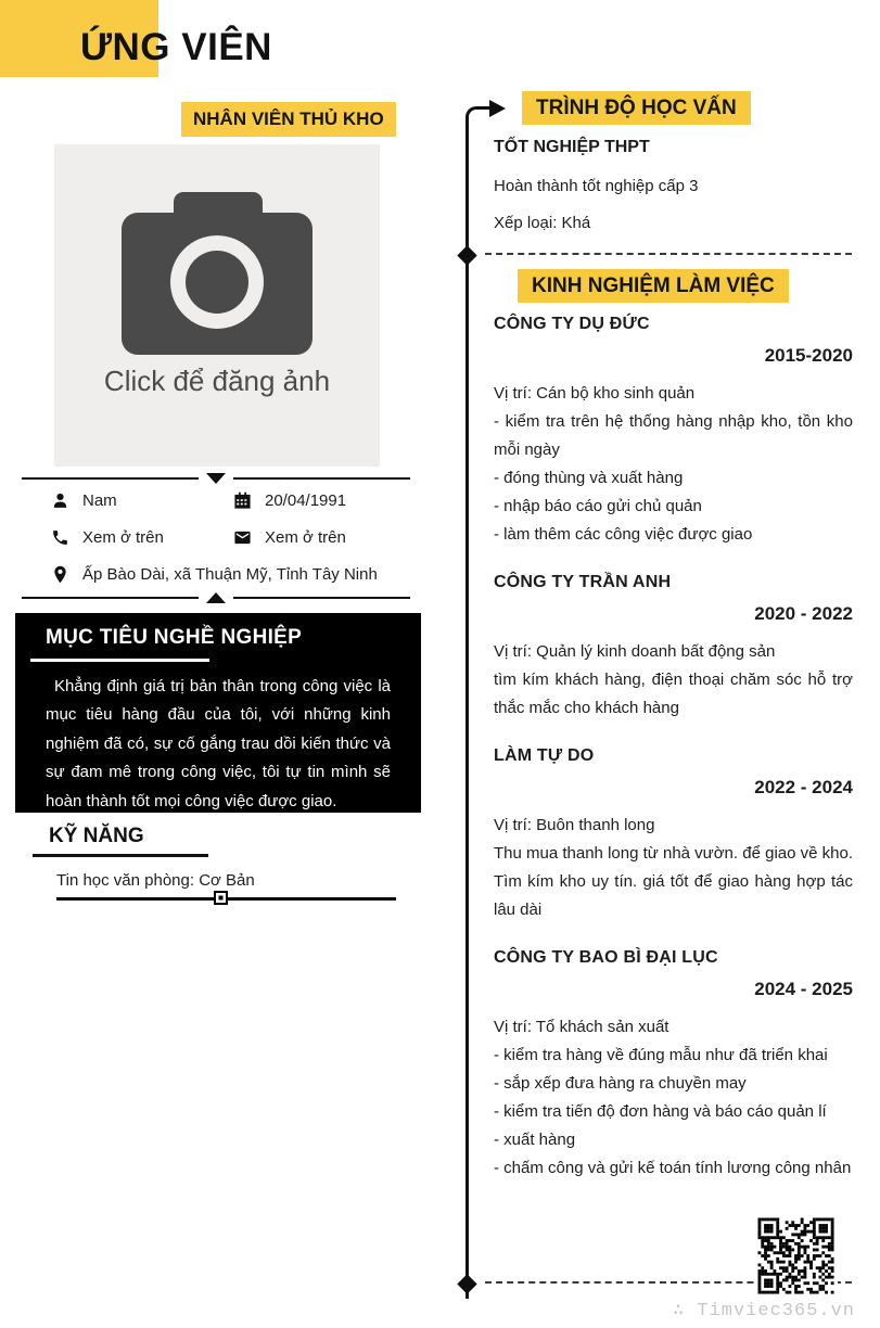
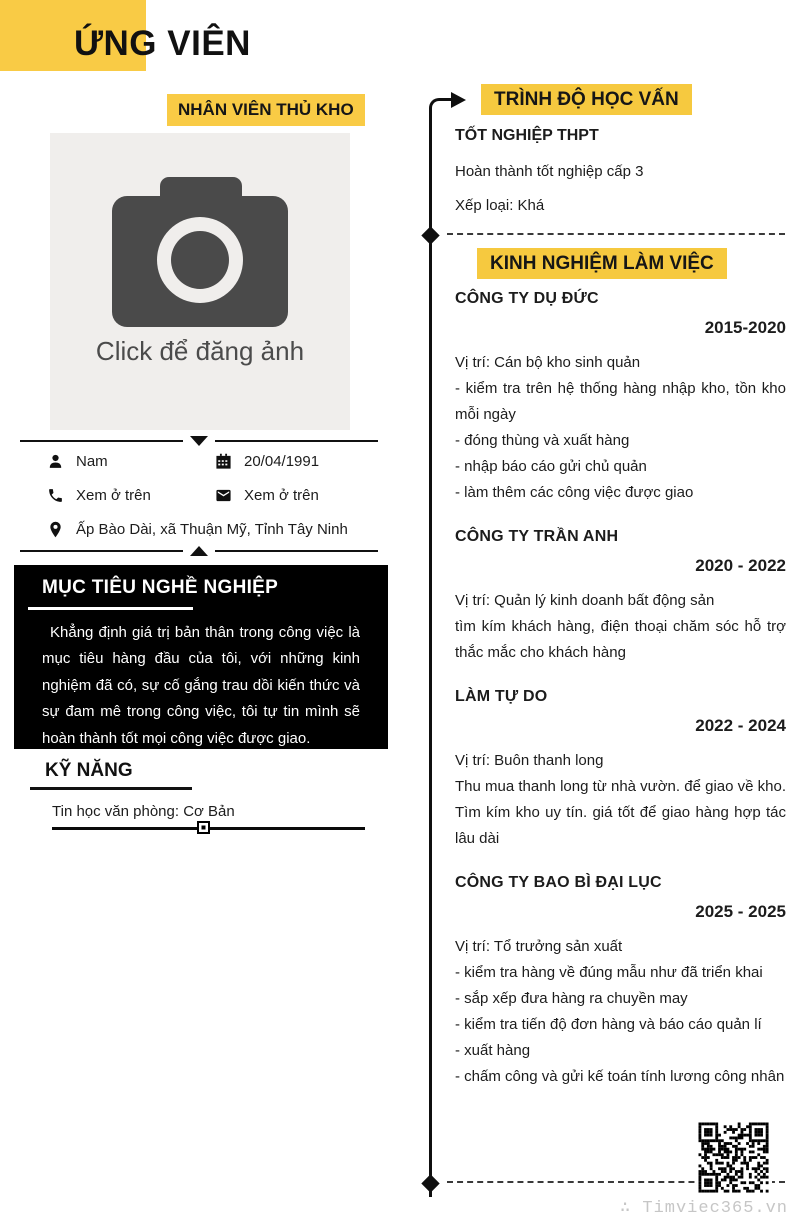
  ỨNG VIÊN
  NHÂN VIÊN THỦ KHO
  Click để đăng ảnh
  Nam
  20/04/1991
  Xem ở trên
  Xem ở trên
  Ấp Bào Dài, xã Thuận Mỹ, Tỉnh Tây Ninh
  MỤC TIÊU NGHỀ NGHIỆP
  Khẳng định giá trị bản thân trong công việc là mục tiêu hàng đầu của tôi, với những kinh nghiệm đã có, sự cố gắng trau dồi kiến thức và sự đam mê trong công việc, tôi tự tin mình sẽ hoàn thành tốt mọi công việc được giao.
  KỸ NĂNG
  Tin học văn phòng: Cơ Bản
  TRÌNH ĐỘ HỌC VẤN
  TỐT NGHIỆP THPT
  Hoàn thành tốt nghiệp cấp 3
  Xếp loại: Khá
  KINH NGHIỆM LÀM VIỆC
  CÔNG TY DỤ ĐỨC
  2015-2020
  Vị trí: Cán bộ kho sinh quản
  - kiểm tra trên hệ thống hàng nhập kho, tồn kho mỗi ngày
  - đóng thùng và xuất hàng
  - nhập báo cáo gửi chủ quản
  - làm thêm các công việc được giao
  CÔNG TY TRẦN ANH
  2020 - 2022
  Vị trí: Quản lý kinh doanh bất động sản
  tìm kím khách hàng, điện thoại chăm sóc hỗ trợ thắc mắc cho khách hàng
  LÀM TỰ DO
  2022 - 2024
  Vị trí: Buôn thanh long
  Thu mua thanh long từ nhà vườn. để giao về kho. Tìm kím kho uy tín. giá tốt để giao hàng hợp tác lâu dài
  CÔNG TY BAO BÌ ĐẠI LỤC
- 2024 - 2025
+ 2025 - 2025
- Vị trí: Tổ khách sản xuất
+ Vị trí: Tổ trưởng sản xuất
  - kiểm tra hàng về đúng mẫu như đã triển khai
  - sắp xếp đưa hàng ra chuyền may
  - kiểm tra tiến độ đơn hàng và báo cáo quản lí
  - xuất hàng
  - chấm công và gửi kế toán tính lương công nhân
  ∴ Timviec365.vn
